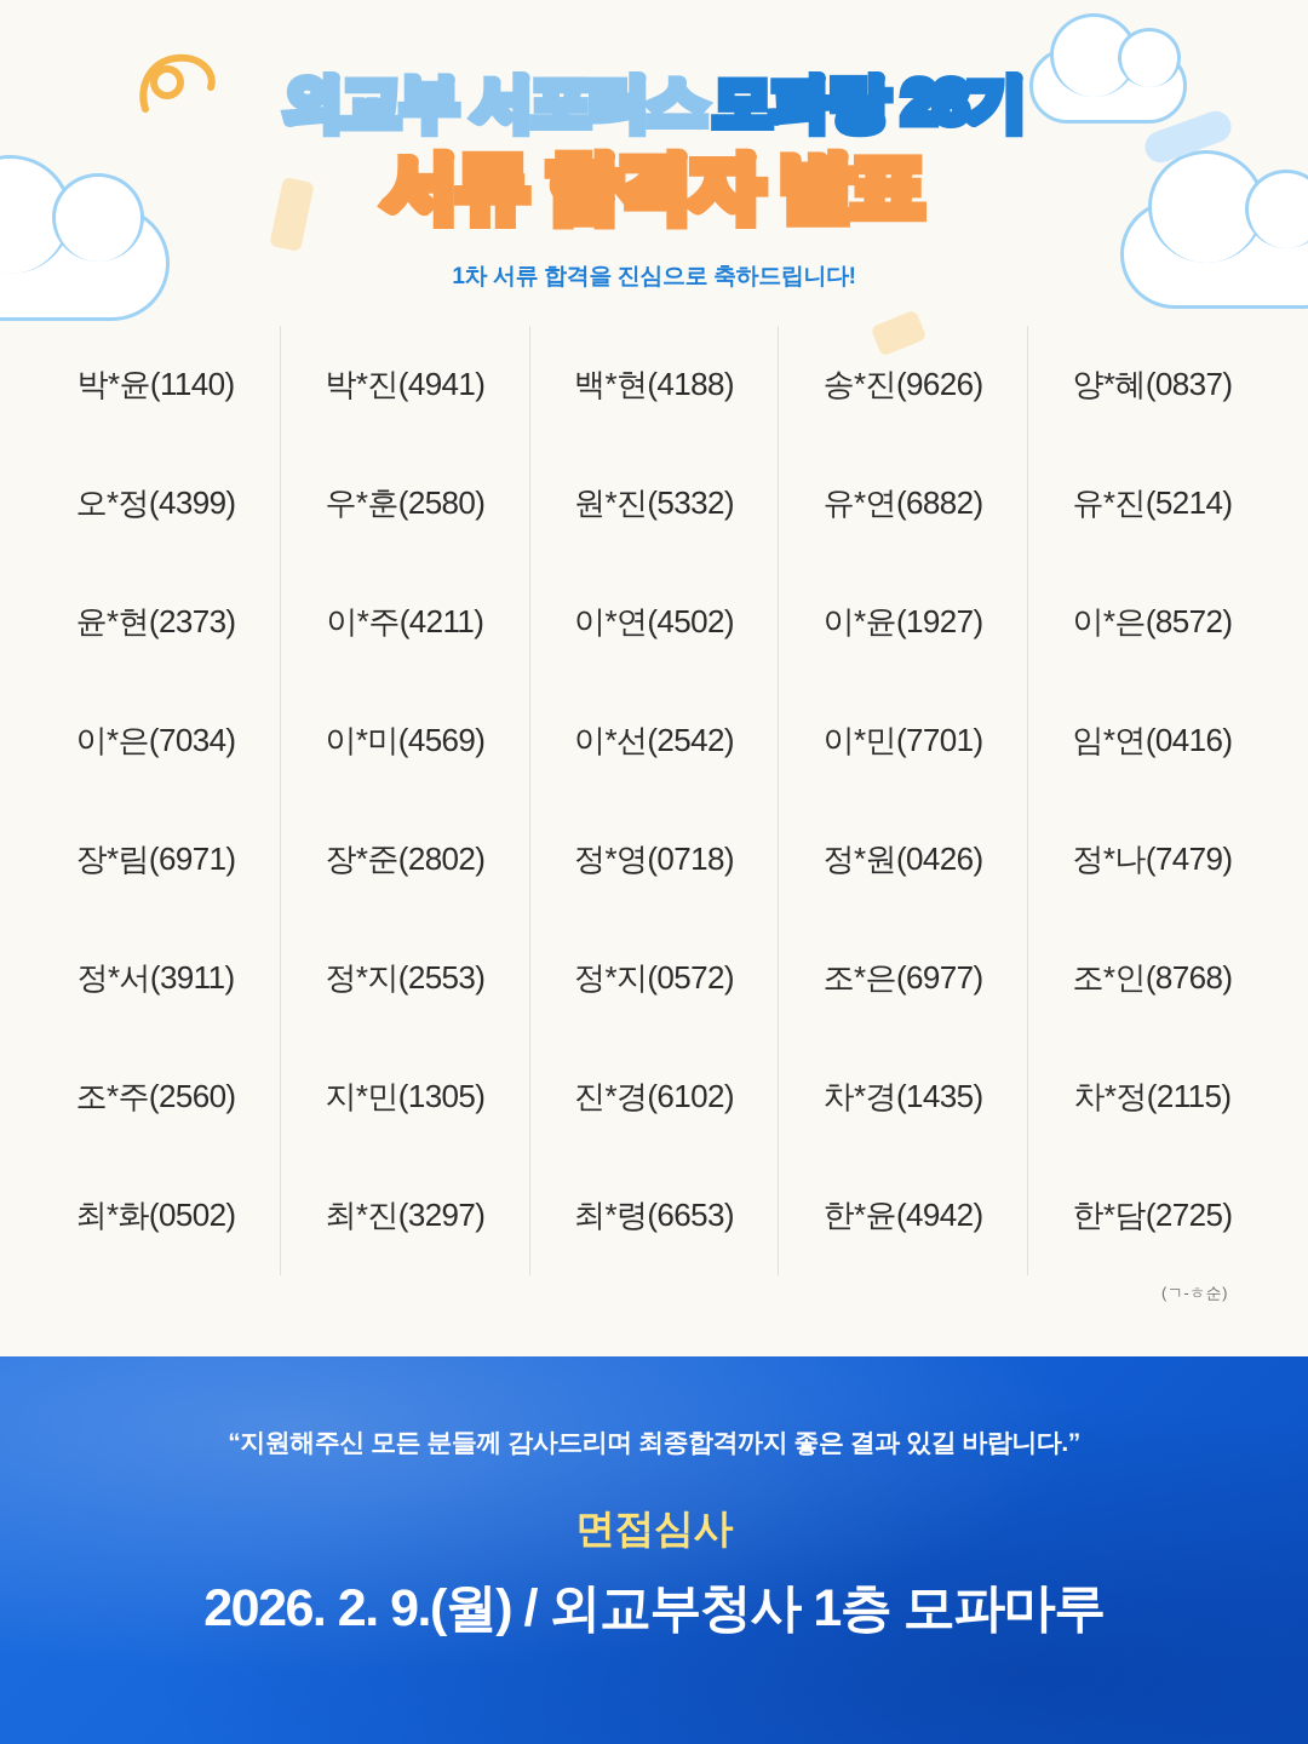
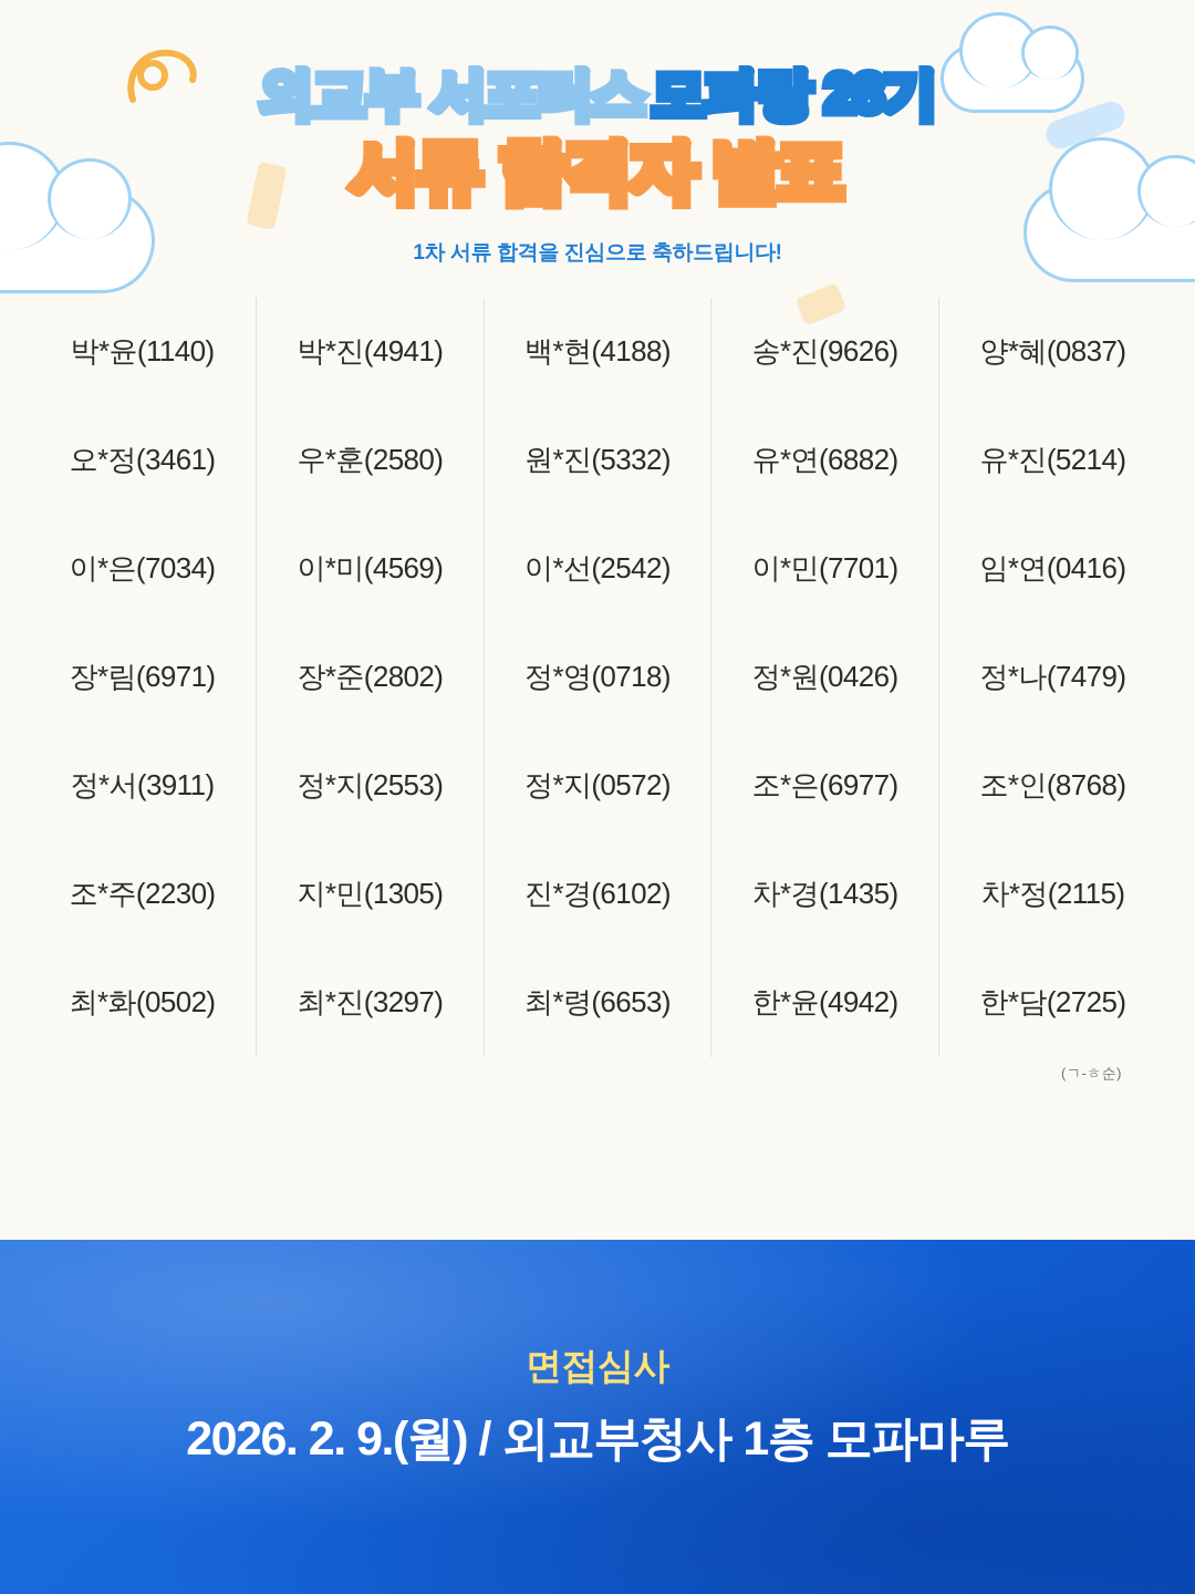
  외교부 서포터스모파랑 28기
  서류 합격자 발표
  1차 서류 합격을 진심으로 축하드립니다!
  박*윤(1140)	박*진(4941)	백*현(4188)	송*진(9626)	양*혜(0837)
- 오*정(4399)	우*훈(2580)	원*진(5332)	유*연(6882)	유*진(5214)
+ 오*정(3461)	우*훈(2580)	원*진(5332)	유*연(6882)	유*진(5214)
- 윤*현(2373)	이*주(4211)	이*연(4502)	이*윤(1927)	이*은(8572)
  이*은(7034)	이*미(4569)	이*선(2542)	이*민(7701)	임*연(0416)
  장*림(6971)	장*준(2802)	정*영(0718)	정*원(0426)	정*나(7479)
  정*서(3911)	정*지(2553)	정*지(0572)	조*은(6977)	조*인(8768)
- 조*주(2560)	지*민(1305)	진*경(6102)	차*경(1435)	차*정(2115)
+ 조*주(2230)	지*민(1305)	진*경(6102)	차*경(1435)	차*정(2115)
  최*화(0502)	최*진(3297)	최*령(6653)	한*윤(4942)	한*담(2725)
  (ㄱ-ㅎ순)
- “지원해주신 모든 분들께 감사드리며 최종합격까지 좋은 결과 있길 바랍니다.”
  면접심사
  2026. 2. 9.(월) / 외교부청사 1층 모파마루
